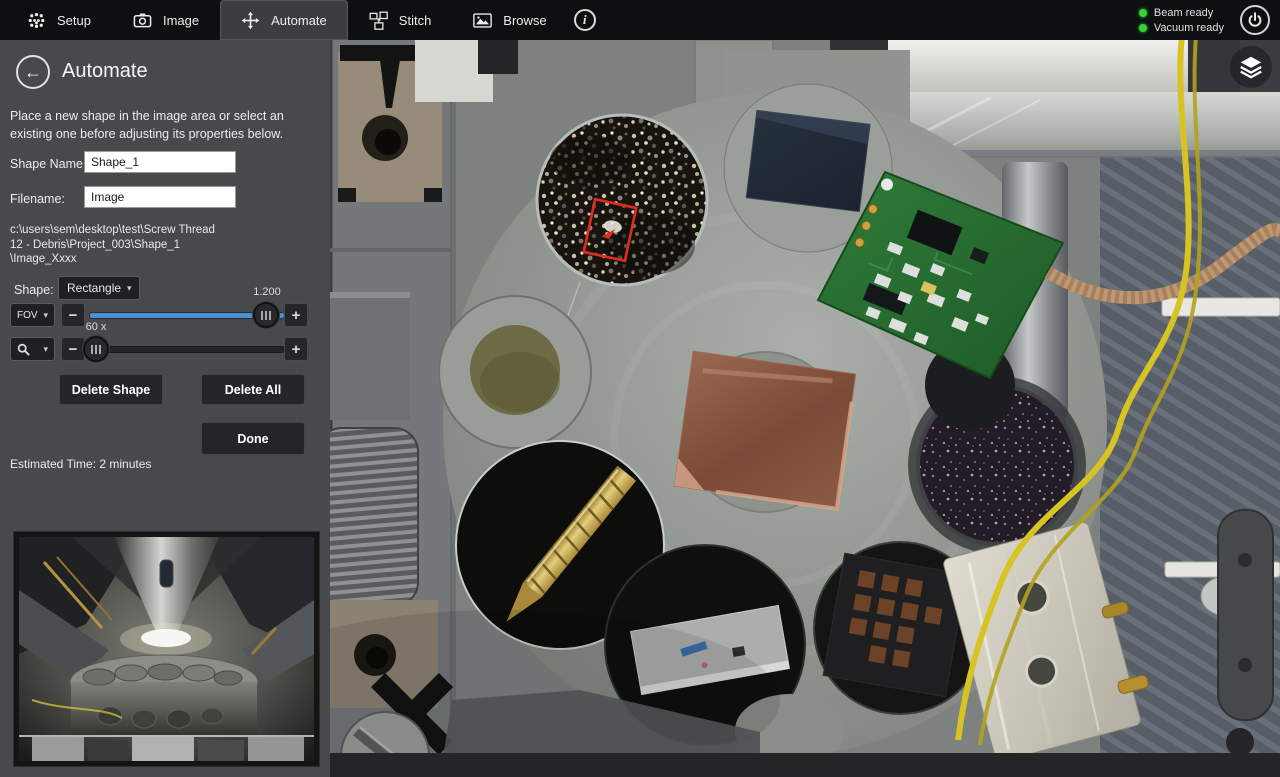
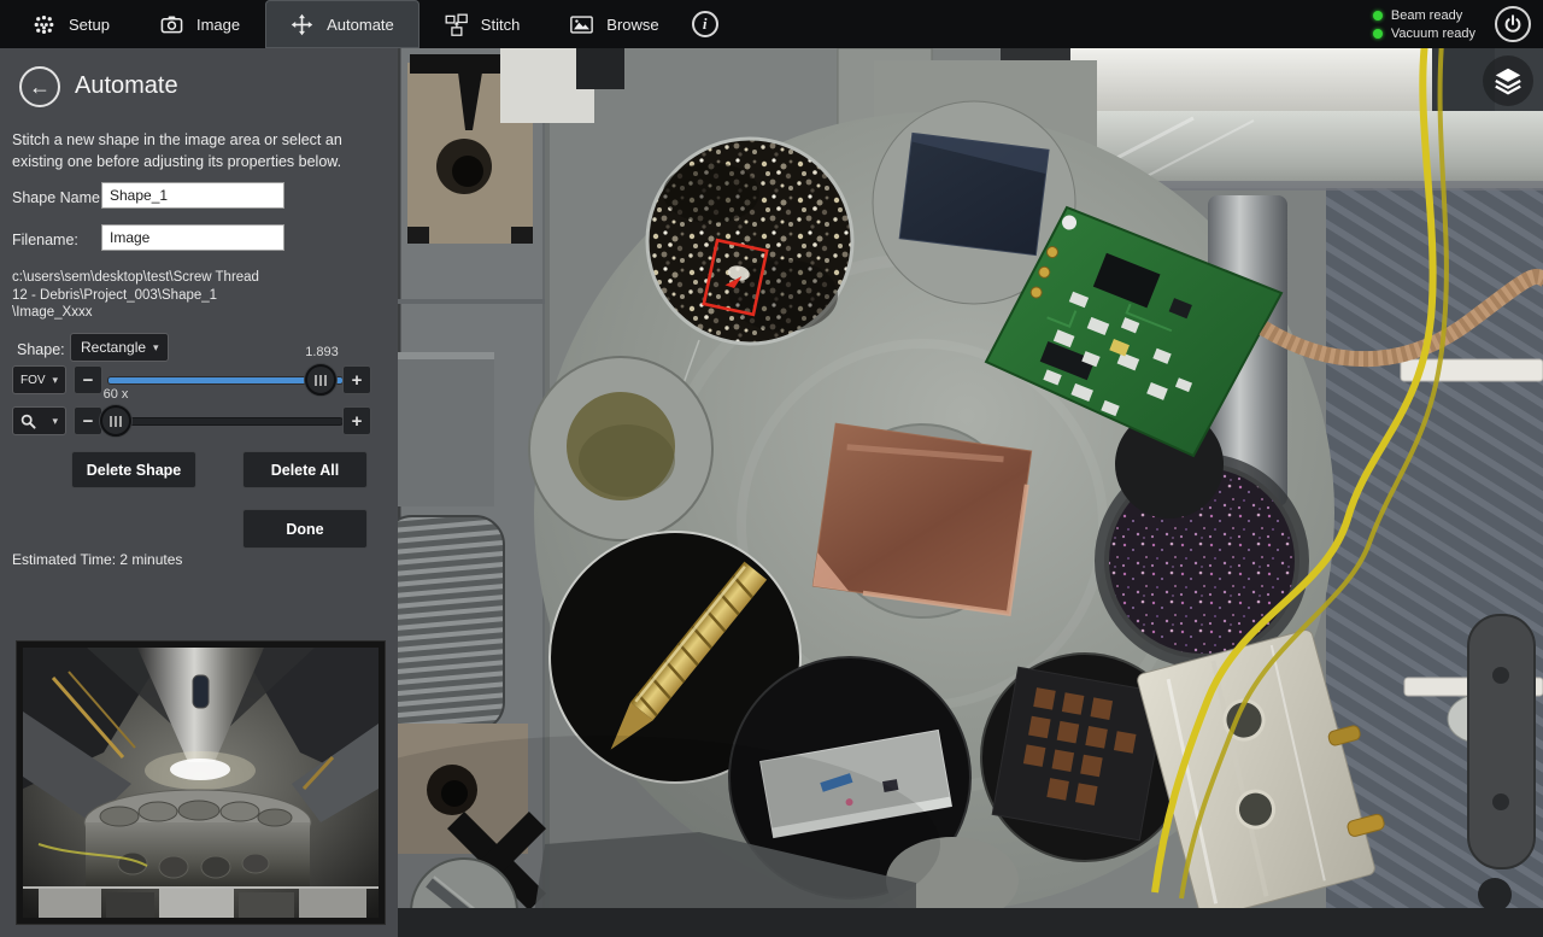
  Setup
  Image
  Automate
  Stitch
  Browse
  i
  Beam ready
  Vacuum ready
  ←
  Automate
- Place a new shape in the image area or select an existing one before adjusting its properties below.
+ Stitch a new shape in the image area or select an existing one before adjusting its properties below.
  Shape Name
  Shape_1
  Filename:
  Image
  c:\users\sem\desktop\test\Screw Thread
  12 - Debris\Project_003\Shape_1
  \Image_Xxxx
  Shape:
  Rectangle
  ▾
- 1.200
+ 1.893
  FOV
  ▾
  −
  +
  60 x
  ▾
  −
  +
  Delete Shape
  Delete All
  Done
  Estimated Time: 2 minutes
